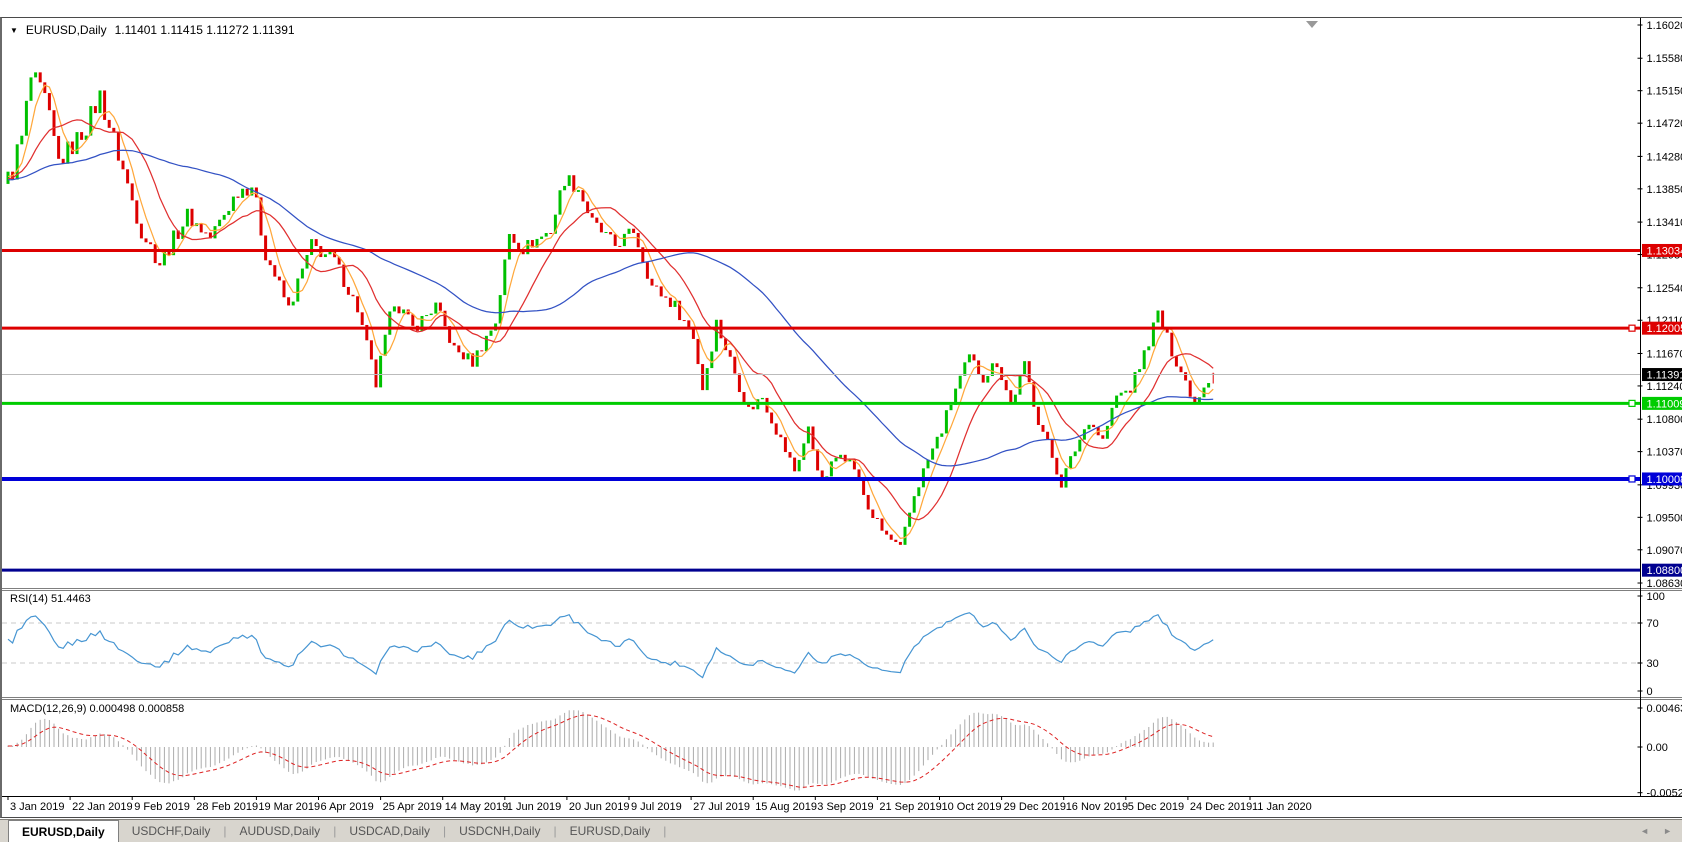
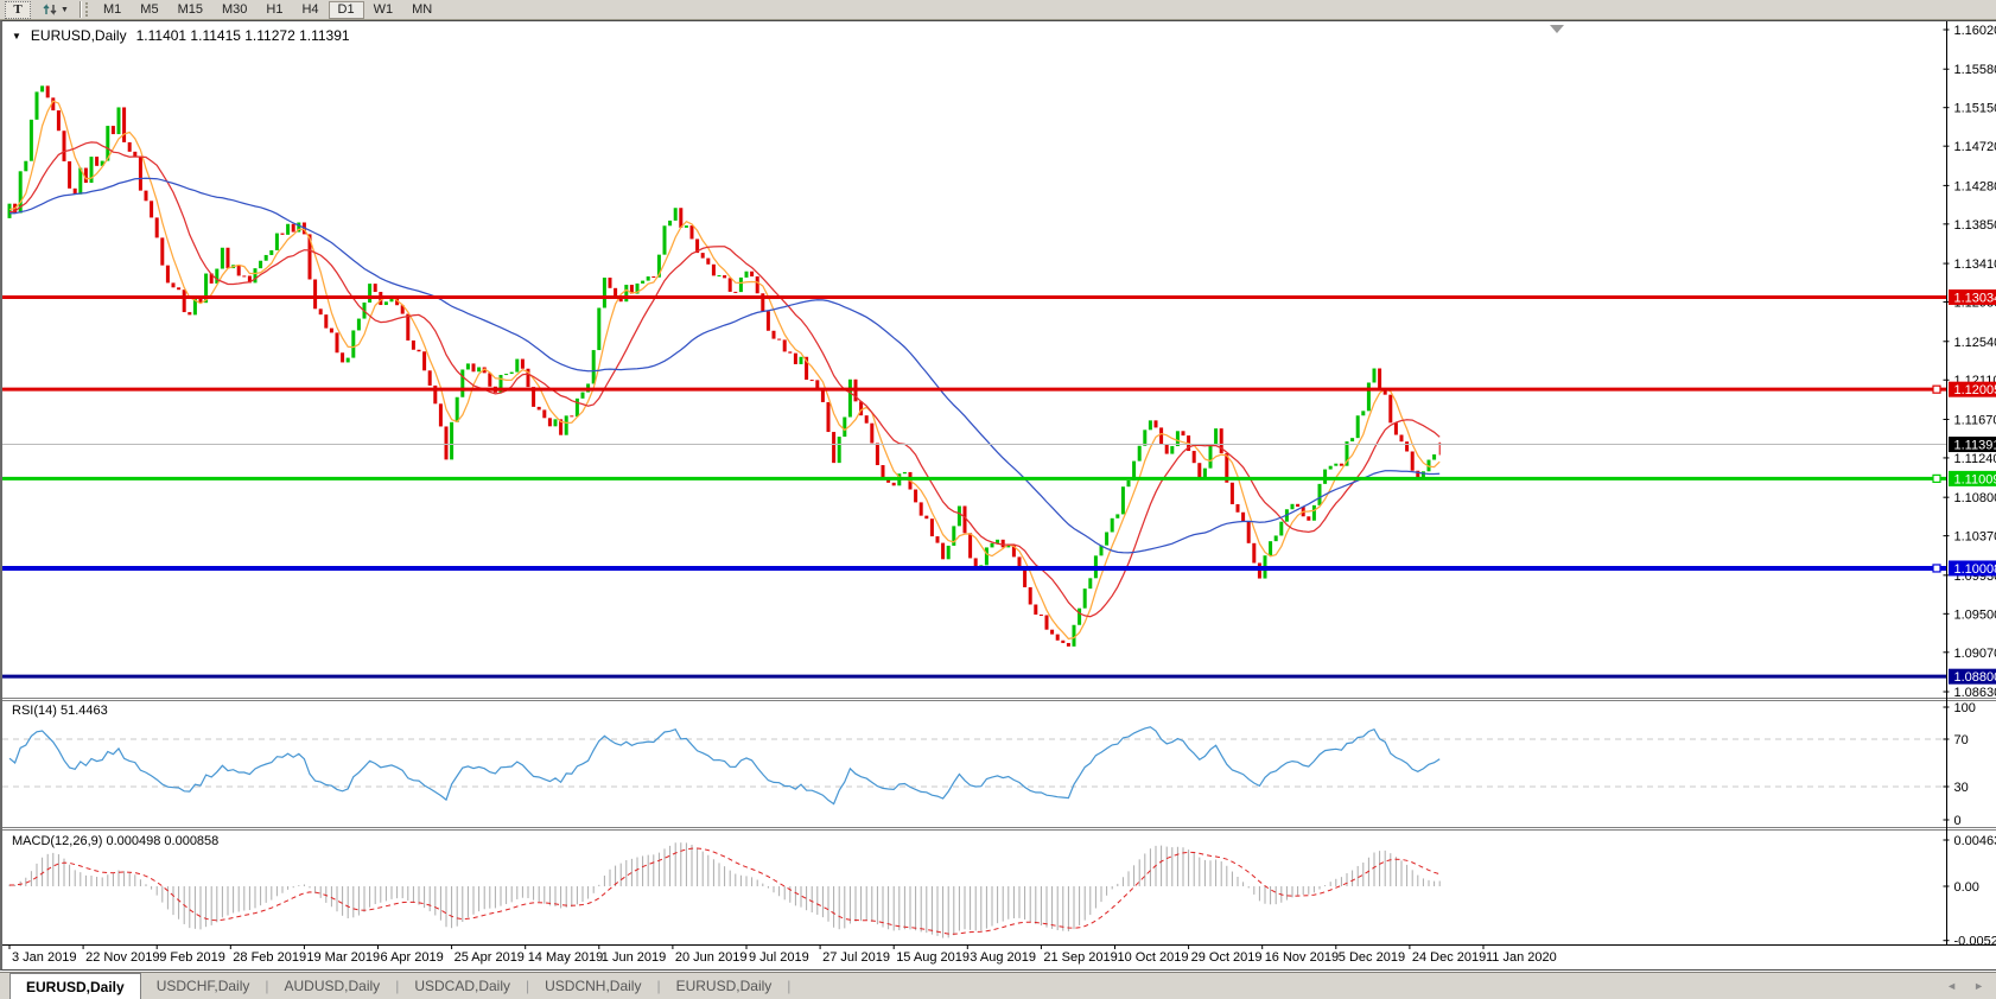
+ T
+ M1
+ M5
+ M15
+ M30
+ H1
+ H4
+ D1
+ W1
+ MN
  1.1602
  1.1558
  1.1515
  1.1472
  1.1428
  1.1385
  1.1341
  1.1254
  1.1211
  1.1167
  1.1124
  1.1080
  1.1037
  1.0993
  1.0950
  1.0907
  1.0863
  100
  70
  30
  0
  0.0046
  0.00
  -0.0052
  3 Jan 2019
- 22 Jan 2019
+ 22 Nov 2019
  9 Feb 2019
  28 Feb 2019
  19 Mar 2019
  6 Apr 2019
  25 Apr 2019
  14 May 2019
  1 Jun 2019
  20 Jun 2019
  9 Jul 2019
  27 Jul 2019
  15 Aug 2019
- 3 Sep 2019
+ 3 Aug 2019
  21 Sep 2019
  10 Oct 2019
- 29 Dec 2019
+ 29 Oct 2019
  16 Nov 2019
  5 Dec 2019
  24 Dec 2019
  11 Jan 2020
  1.1303
  1.1200
  1.1100
  1.1000
  1.0880
  1.1139
  ▼
  EURUSD,Daily
  1.11401 1.11415 1.11272 1.11391
  RSI(14) 51.4463
  MACD(12,26,9) 0.000498 0.000858
  EURUSD,Daily
  USDCHF,Daily
  |
  AUDUSD,Daily
  |
  USDCAD,Daily
  |
  USDCNH,Daily
  |
  EURUSD,Daily
  |
  ◄
  ►
